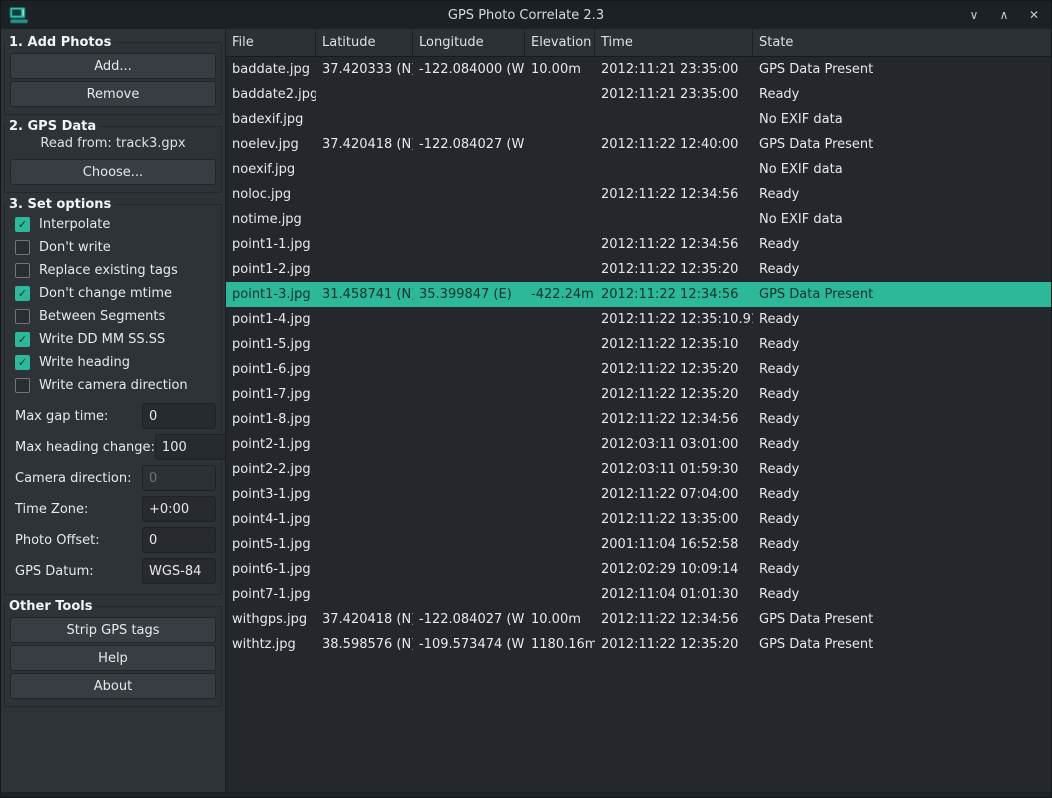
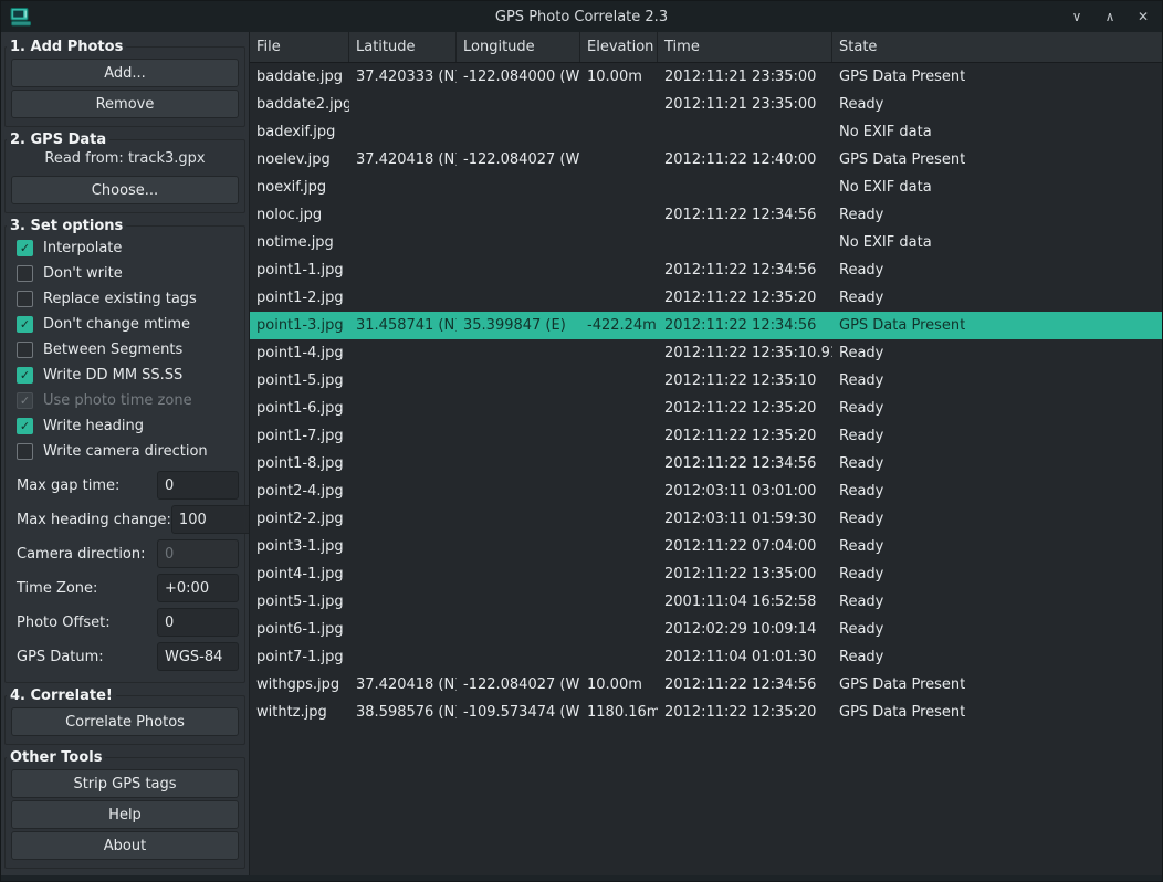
  GPS Photo Correlate 2.3
  ∨
  ∧
  ✕
  1. Add Photos
  Add...
  Remove
  2. GPS Data
  Read from: track3.gpx
  Choose...
  3. Set options
  Interpolate
  Don't write
  Replace existing tags
  Don't change mtime
  Between Segments
  Write DD MM SS.SS
+ Use photo time zone
  Write heading
  Write camera direction
  Max gap time:
  0
  Max heading change:
  100
  Camera direction:
  0
  Time Zone:
  +0:00
  Photo Offset:
  0
  GPS Datum:
  WGS-84
+ 4. Correlate!
+ Correlate Photos
  Other Tools
  Strip GPS tags
  Help
  About
  File
  Latitude
  Longitude
  Elevation
  Time
  State
  baddate.jpg
  37.420333 (N
  -122.084000 (W
  10.00m
  2012:11:21 23:35:00
  GPS Data Present
  baddate2.jpg
  2012:11:21 23:35:00
  Ready
  badexif.jpg
  No EXIF data
  noelev.jpg
  37.420418 (N
  -122.084027 (W
  2012:11:22 12:40:00
  GPS Data Present
  noexif.jpg
  No EXIF data
  noloc.jpg
  2012:11:22 12:34:56
  Ready
  notime.jpg
  No EXIF data
  point1-1.jpg
  2012:11:22 12:34:56
  Ready
  point1-2.jpg
  2012:11:22 12:35:20
  Ready
  point1-3.jpg
  31.458741 (N
  35.399847 (E)
  -422.24m
  2012:11:22 12:34:56
  GPS Data Present
  point1-4.jpg
  2012:11:22 12:35:10.9
  Ready
  point1-5.jpg
  2012:11:22 12:35:10
  Ready
  point1-6.jpg
  2012:11:22 12:35:20
  Ready
  point1-7.jpg
  2012:11:22 12:35:20
  Ready
  point1-8.jpg
  2012:11:22 12:34:56
  Ready
- point2-1.jpg
+ point2-4.jpg
  2012:03:11 03:01:00
  Ready
  point2-2.jpg
  2012:03:11 01:59:30
  Ready
  point3-1.jpg
  2012:11:22 07:04:00
  Ready
  point4-1.jpg
  2012:11:22 13:35:00
  Ready
  point5-1.jpg
  2001:11:04 16:52:58
  Ready
  point6-1.jpg
  2012:02:29 10:09:14
  Ready
  point7-1.jpg
  2012:11:04 01:01:30
  Ready
  withgps.jpg
  37.420418 (N
  -122.084027 (W
  10.00m
  2012:11:22 12:34:56
  GPS Data Present
  withtz.jpg
  38.598576 (N
  -109.573474 (W
  1180.16m
  2012:11:22 12:35:20
  GPS Data Present
